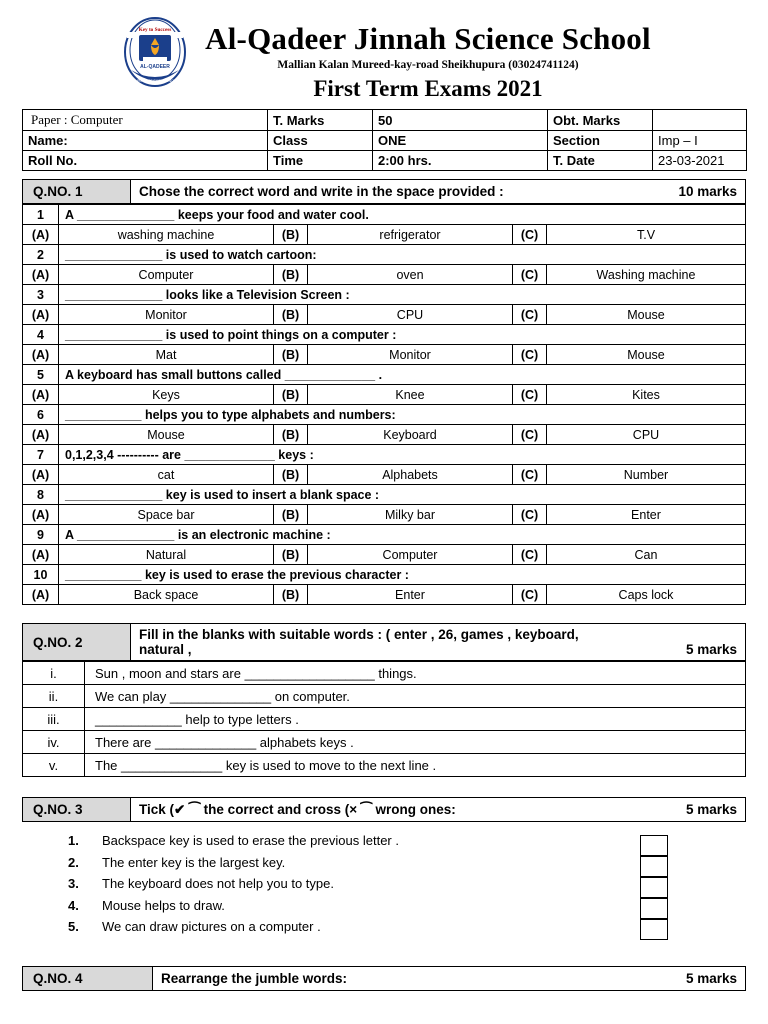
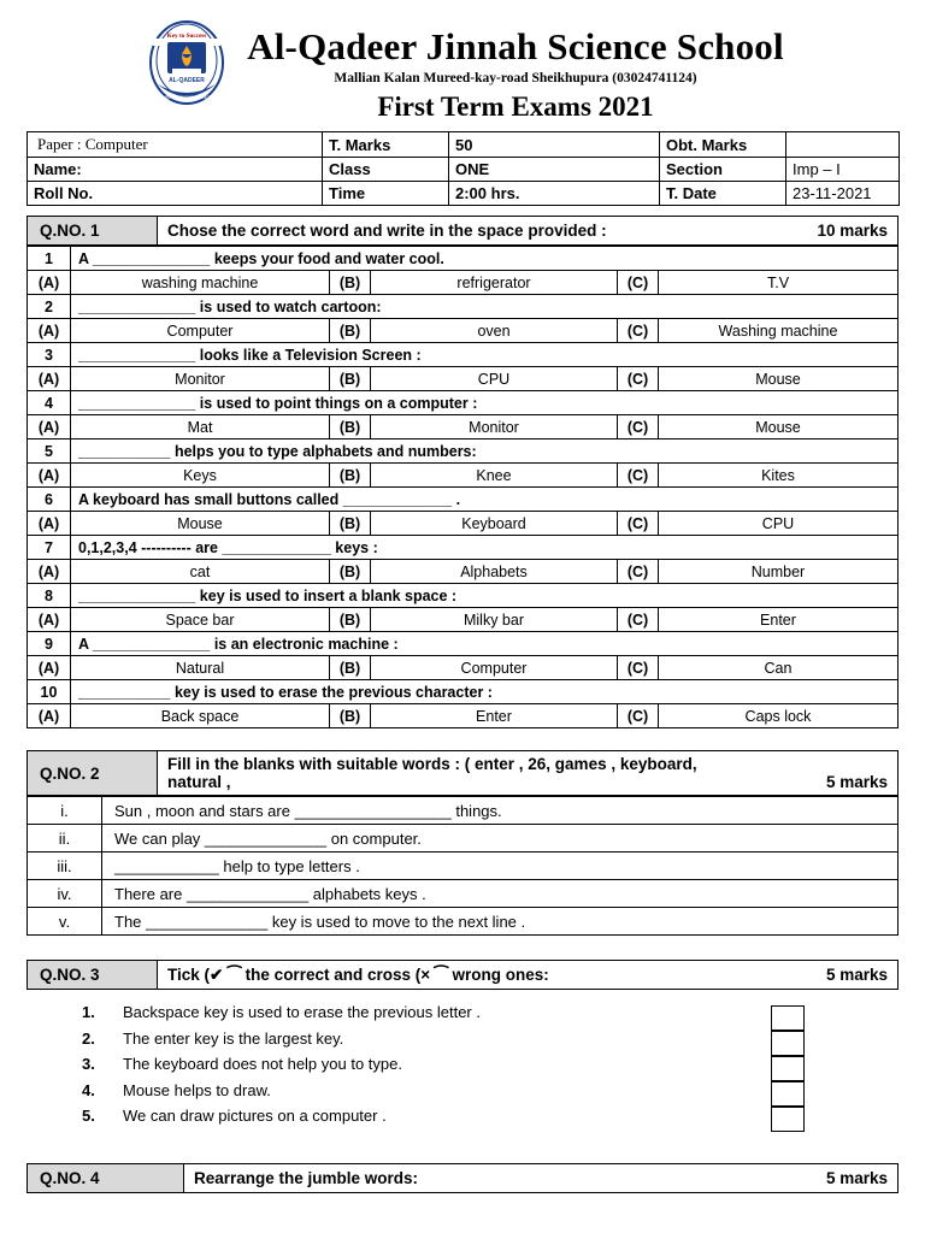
  Al-Qadeer Jinnah Science School
  Mallian Kalan Mureed-kay-road Sheikhupura (03024741124)
  First Term Exams 2021
  Paper : Computer	T. Marks	50	Obt. Marks
  Name:	Class	ONE	Section	Imp – I
- Roll No.	Time	2:00 hrs.	T. Date	23-03-2021
+ Roll No.	Time	2:00 hrs.	T. Date	23-11-2021
  Q.NO. 1	Chose the correct word and write in the space provided : 10 marks
  1	A ______________ keeps your food and water cool.
  (A)	washing machine	(B)	refrigerator	(C)	T.V
  2	______________ is used to watch cartoon:
  (A)	Computer	(B)	oven	(C)	Washing machine
  3	______________ looks like a Television Screen :
  (A)	Monitor	(B)	CPU	(C)	Mouse
  4	______________ is used to point things on a computer :
  (A)	Mat	(B)	Monitor	(C)	Mouse
- 5	A keyboard has small buttons called _____________ .
+ 5	___________ helps you to type alphabets and numbers:
  (A)	Keys	(B)	Knee	(C)	Kites
- 6	___________ helps you to type alphabets and numbers:
+ 6	A keyboard has small buttons called _____________ .
  (A)	Mouse	(B)	Keyboard	(C)	CPU
  7	0,1,2,3,4 ---------- are _____________ keys :
  (A)	cat	(B)	Alphabets	(C)	Number
  8	______________ key is used to insert a blank space :
  (A)	Space bar	(B)	Milky bar	(C)	Enter
  9	A ______________ is an electronic machine :
  (A)	Natural	(B)	Computer	(C)	Can
  10	___________ key is used to erase the previous character :
  (A)	Back space	(B)	Enter	(C)	Caps lock
  Q.NO. 2	Fill in the blanks with suitable words : ( enter , 26, games , keyboard, natural , 5 marks
  i.	Sun , moon and stars are __________________ things.
  ii.	We can play ______________ on computer.
  iii.	____________ help to type letters .
  iv.	There are ______________ alphabets keys .
  v.	The ______________ key is used to move to the next line .
  Q.NO. 3	Tick (✔ ⁀ the correct and cross (× ⁀ wrong ones: 5 marks
  1.
  Backspace key is used to erase the previous letter .
  2.
  The enter key is the largest key.
  3.
  The keyboard does not help you to type.
  4.
  Mouse helps to draw.
  5.
  We can draw pictures on a computer .
  Q.NO. 4	Rearrange the jumble words: 5 marks
